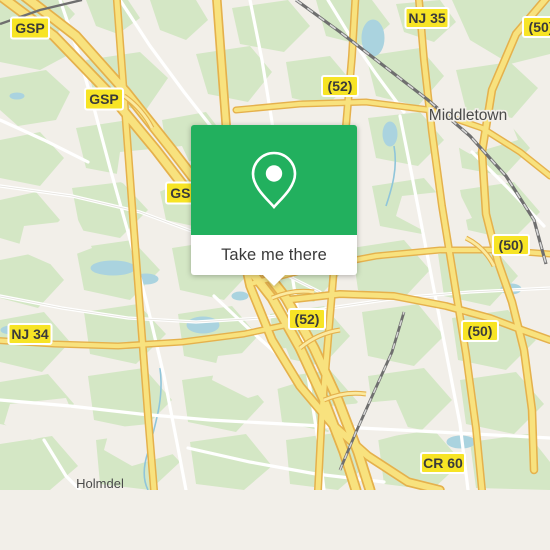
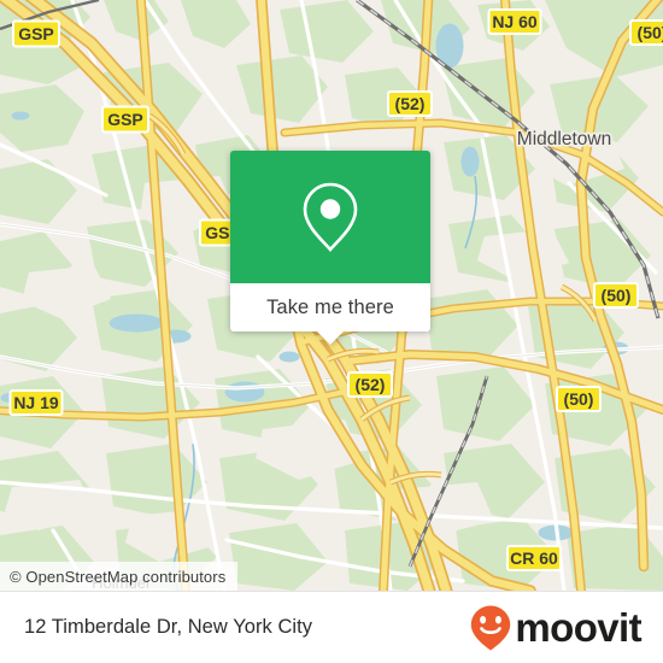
  Middletown
  GSP
  GSP
- NJ 35
+ NJ 60
  (52)
  (50
  (50)
  (50)
  (52)
- NJ 34
+ NJ 19
  CR 60
  Holmdel
+ © OpenStreetMap contributors
  Take me there
+ 12 Timberdale Dr, New York City
+ moovit
